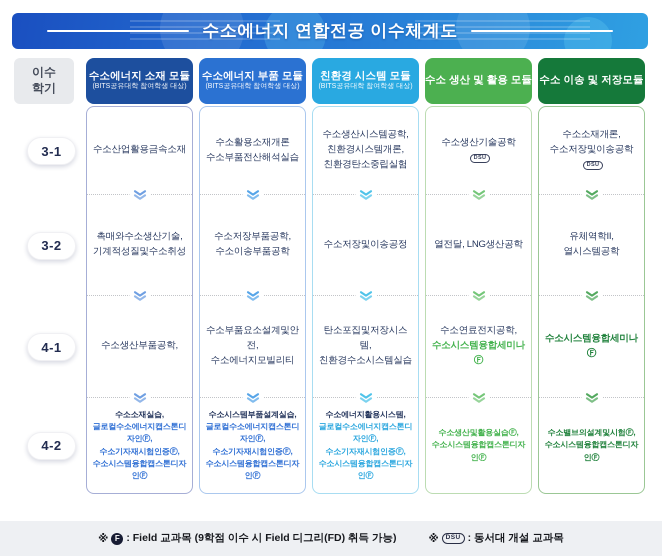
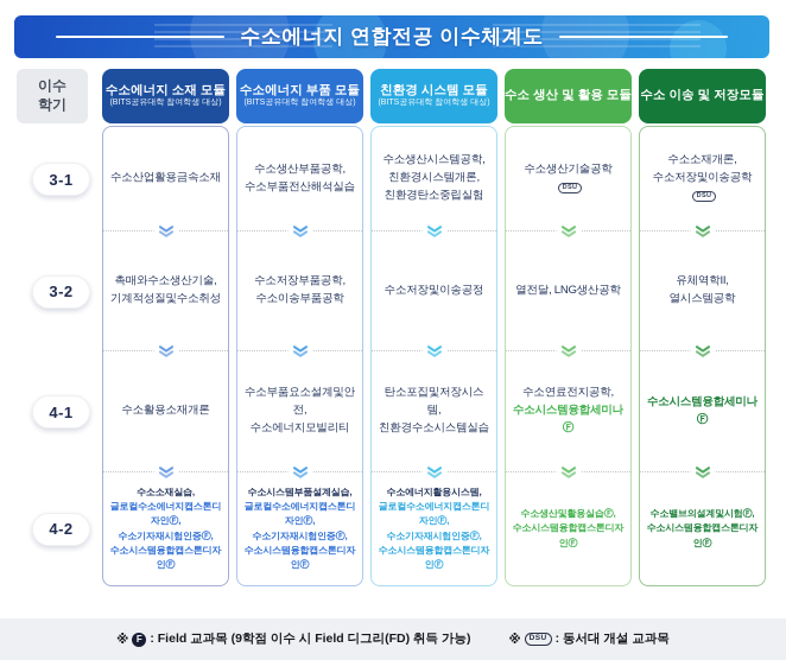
  수소에너지 연합전공 이수체계도
  이수
  학기
  3-1
  3-2
  4-1
  4-2
  수소에너지 소재 모듈
  수소산업활용금속소재
  촉매와수소생산기술,
  기계적성질및수소취성
- 수소생산부품공학,
+ 수소활용소재개론
  수소소재실습,
  글로컬수소에너지캡스톤디자인Ⓕ,
  수소기자재시험인증Ⓕ,
  수소시스템융합캡스톤디자인Ⓕ
  수소에너지 부품 모듈
- 수소활용소재개론
+ 수소생산부품공학,
  수소부품전산해석실습
  수소저장부품공학,
  수소이송부품공학
  수소부품요소설계및안전,
  수소에너지모빌리티
  수소시스템부품설계실습,
  글로컬수소에너지캡스톤디자인Ⓕ,
  수소기자재시험인증Ⓕ,
  수소시스템융합캡스톤디자인Ⓕ
  친환경 시스템 모듈
  수소생산시스템공학,
  친환경시스템개론,
  친환경탄소중립실험
  수소저장및이송공정
  탄소포집및저장시스템,
  친환경수소시스템실습
  수소에너지활용시스템,
  글로컬수소에너지캡스톤디자인Ⓕ,
  수소기자재시험인증Ⓕ,
  수소시스템융합캡스톤디자인Ⓕ
  수소 생산 및 활용 모듈
  수소생산기술공학
  열전달, LNG생산공학
  수소연료전지공학,
  수소시스템융합세미나Ⓕ
  수소생산및활용실습Ⓕ,
  수소시스템융합캡스톤디자인Ⓕ
  수소 이송 및 저장모듈
  수소소재개론,
  수소저장및이송공학
  유체역학II,
  열시스템공학
  수소시스템융합세미나Ⓕ
  수소밸브의설계및시험Ⓕ,
  수소시스템융합캡스톤디자인Ⓕ
  ※
  F
  : Field 교과목 (9학점 이수 시 Field 디그리(FD) 취득 가능)
  ※
  : 동서대 개설 교과목
